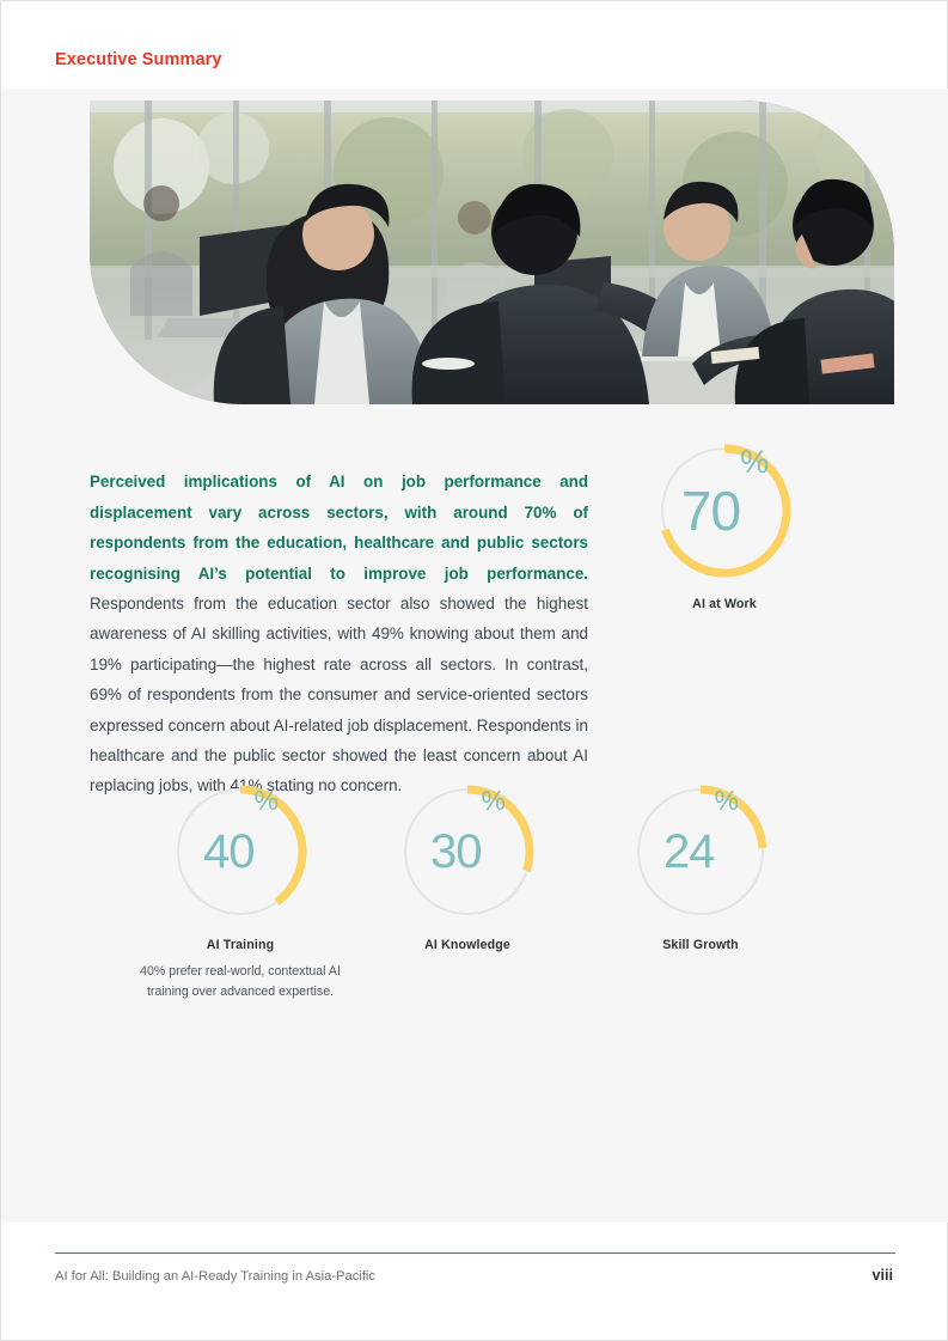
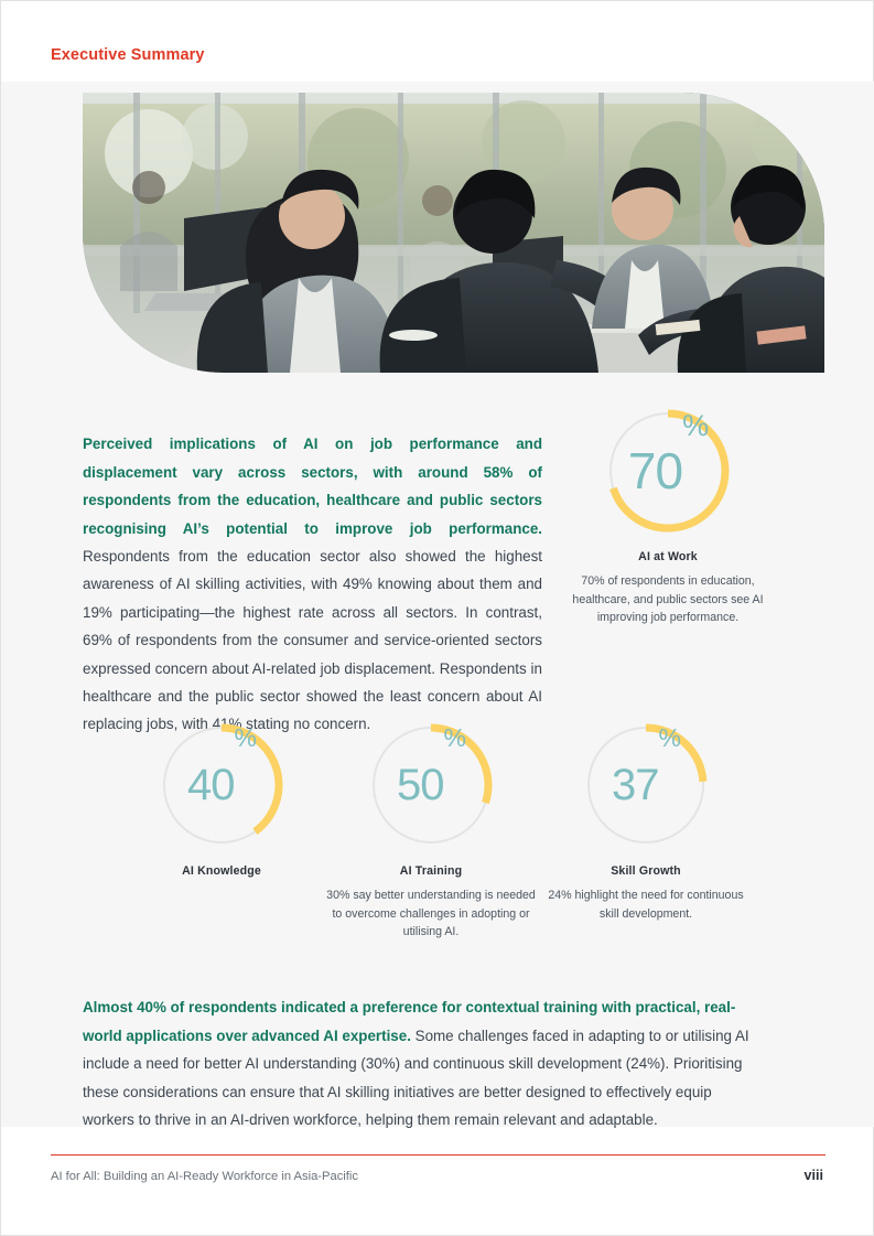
  Executive Summary
- Perceived implications of AI on job performance and displacement vary across sectors, with around 70% of respondents from the education, healthcare and public sectors recognising AI’s potential to improve job performance. Respondents from the education sector also showed the highest awareness of AI skilling activities, with 49% knowing about them and 19% participating—the highest rate across all sectors. In contrast, 69% of respondents from the consumer and service-oriented sectors expressed concern about AI-related job displacement. Respondents in healthcare and the public sector showed the least concern about AI replacing jobs, with 4% stating no concern.
+ Perceived implications of AI on job performance and displacement vary across sectors, with around 58% of respondents from the education, healthcare and public sectors recognising AI’s potential to improve job performance. Respondents from the education sector also showed the highest awareness of AI skilling activities, with 49% knowing about them and 19% participating—the highest rate across all sectors. In contrast, 69% of respondents from the consumer and service-oriented sectors expressed concern about AI-related job displacement. Respondents in healthcare and the public sector showed the least concern about AI replacing jobs, with 4% stating no concern.
  70
  %
  AI at Work
+ 70% of respondents in education, healthcare, and public sectors see AI improving job performance.
  40
  %
- AI Training
+ AI Knowledge
- 40% prefer real-world, contextual AI training over advanced expertise.
- 30
+ 50
  %
- AI Knowledge
+ AI Training
+ 30% say better understanding is needed to overcome challenges in adopting or utilising AI.
- 24
+ 37
  %
  Skill Growth
+ 24% highlight the need for continuous skill development.
+ Almost 40% of respondents indicated a preference for contextual training with practical, real-world applications over advanced AI expertise. Some challenges faced in adapting to or utilising AI include a need for better AI understanding (30%) and continuous skill development (24%). Prioritising these considerations can ensure that AI skilling initiatives are better designed to effectively equip workers to thrive in an AI-driven workforce, helping them remain relevant and adaptable.
- AI for All: Building an AI-Ready Training in Asia-Pacific
+ AI for All: Building an AI-Ready Workforce in Asia-Pacific
  viii
